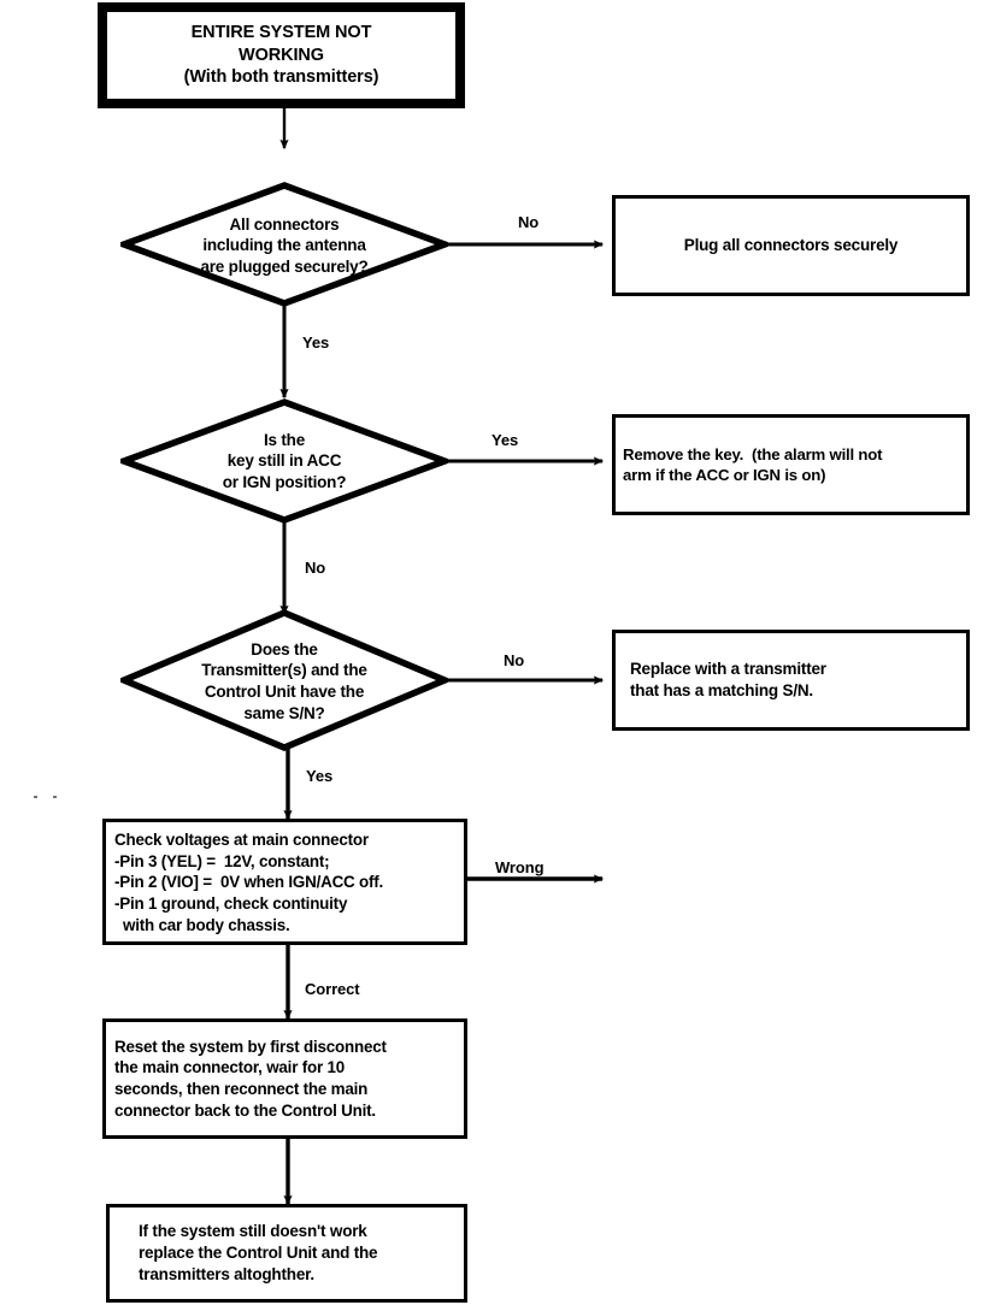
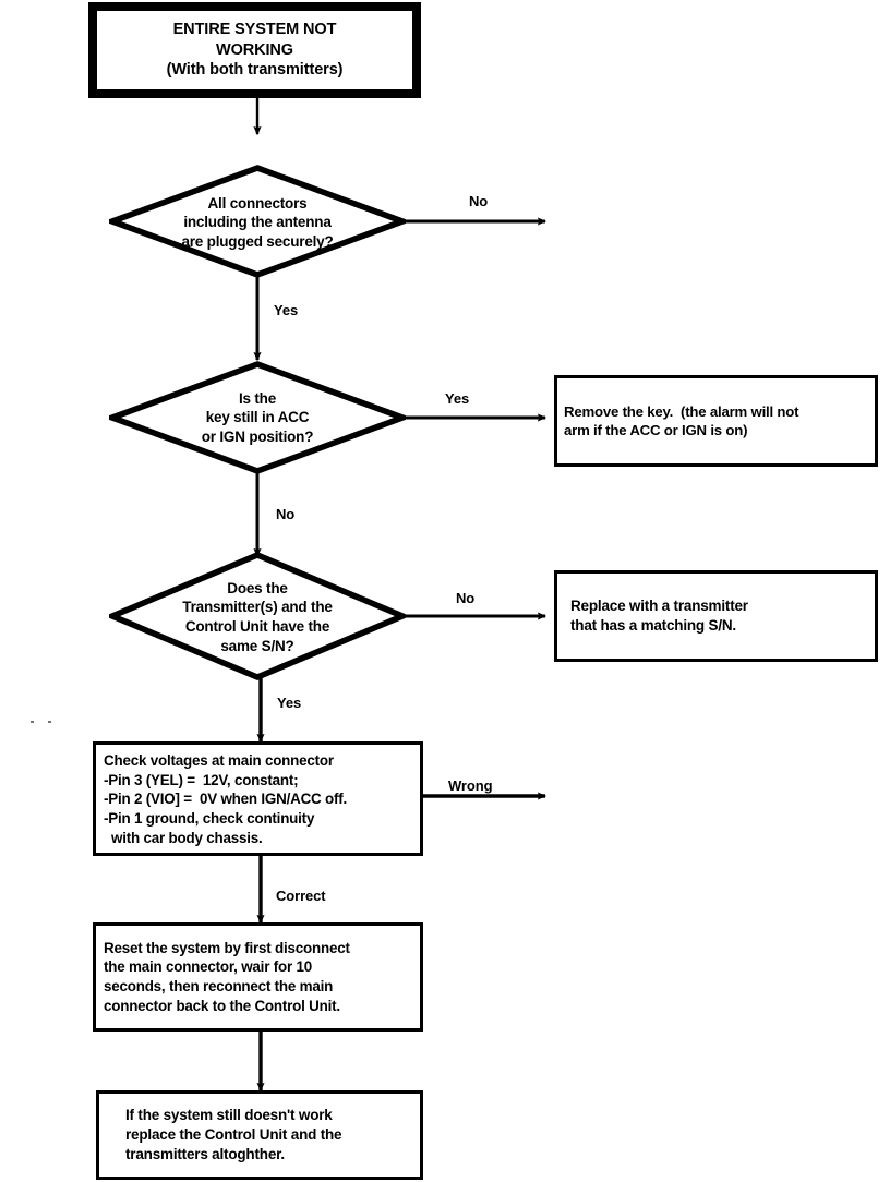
  ENTIRE SYSTEM NOT
  WORKING
  (With both transmitters)
  All connectors
  including the antenna
  are plugged securely?
- Plug all connectors securely
  Is the
  key still in ACC
  or IGN position?
  Remove the key. (the alarm will not
  arm if the ACC or IGN is on)
  Does the
  Transmitter(s) and the
  Control Unit have the
  same S/N?
  Replace with a transmitter
  that has a matching S/N.
  Check voltages at main connector
  -Pin 3 (YEL) = 12V, constant;
  -Pin 2 (VIO] = 0V when IGN/ACC off.
  -Pin 1 ground, check continuity
  with car body chassis.
  Reset the system by first disconnect
  the main connector, wair for 10
  seconds, then reconnect the main
  connector back to the Control Unit.
  If the system still doesn't work
  replace the Control Unit and the
  transmitters altoghther.
  No
  Yes
  Yes
  No
  No
  Yes
  Wrong
  Correct
